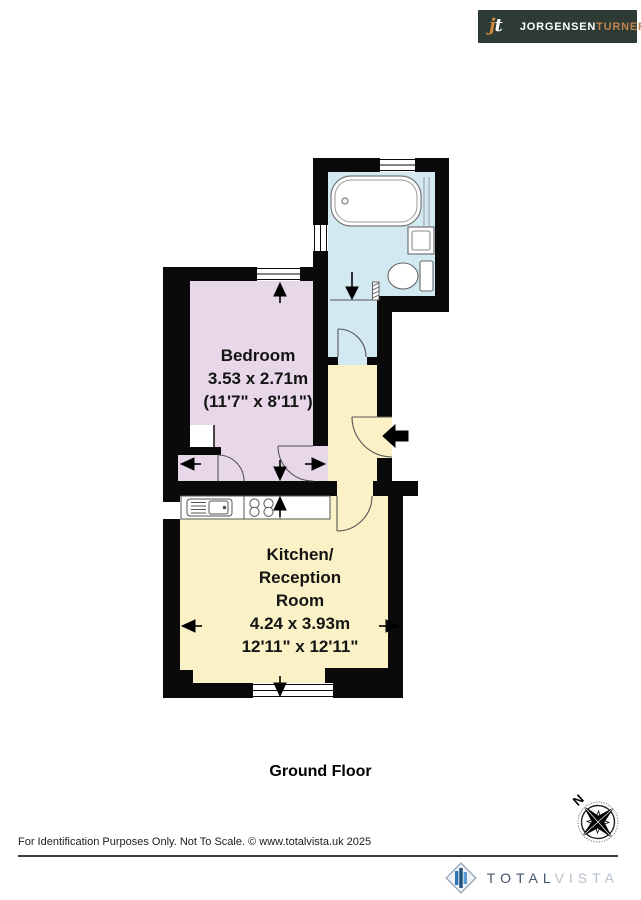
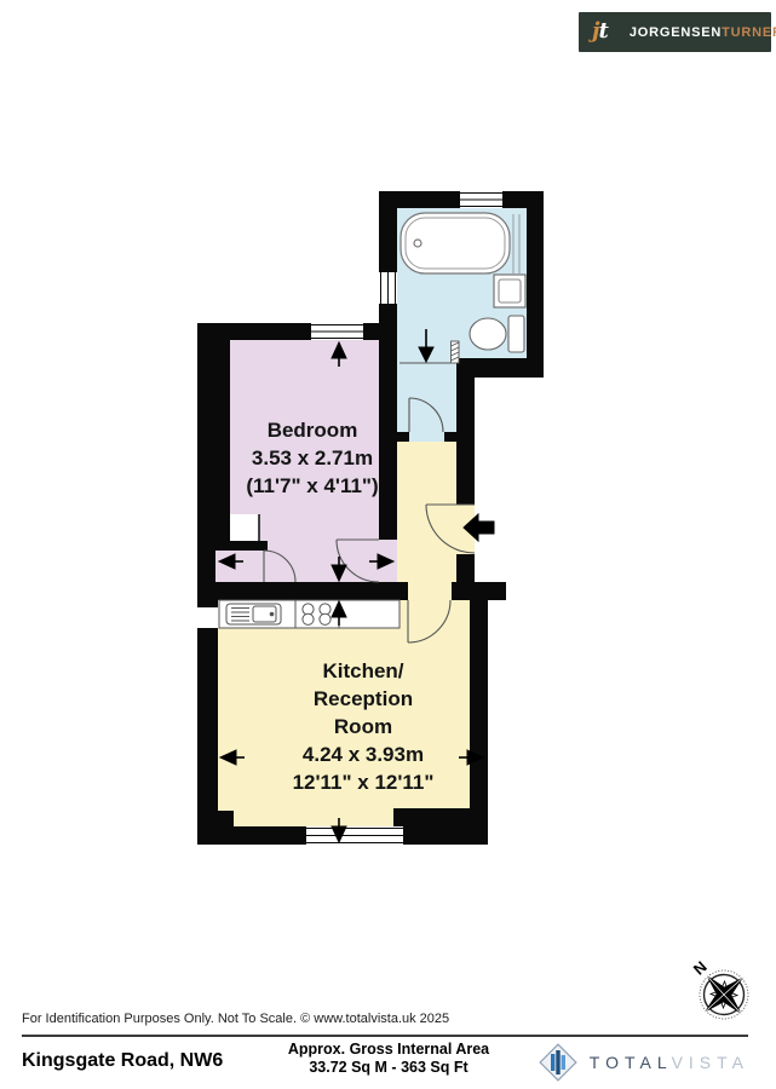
  jt
  JORGENSENTURNE
  Bedroom
  3.53 x 2.71m
- (11'7" x 8'11")
+ (11'7" x 4'11")
  Kitchen/
  Reception
  Room
  4.24 x 3.93m
  12'11" x 12'11"
- Ground Floor
  For Identification Purposes Only. Not To Scale. © www.totalvista.uk 2025
+ Kingsgate Road, NW6
+ Approx. Gross Internal Area
+ 33.72 Sq M - 363 Sq Ft
  TOTALVISTA
